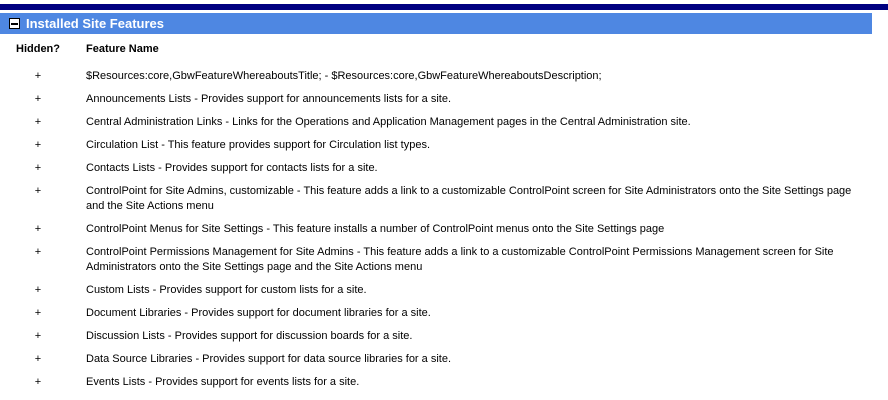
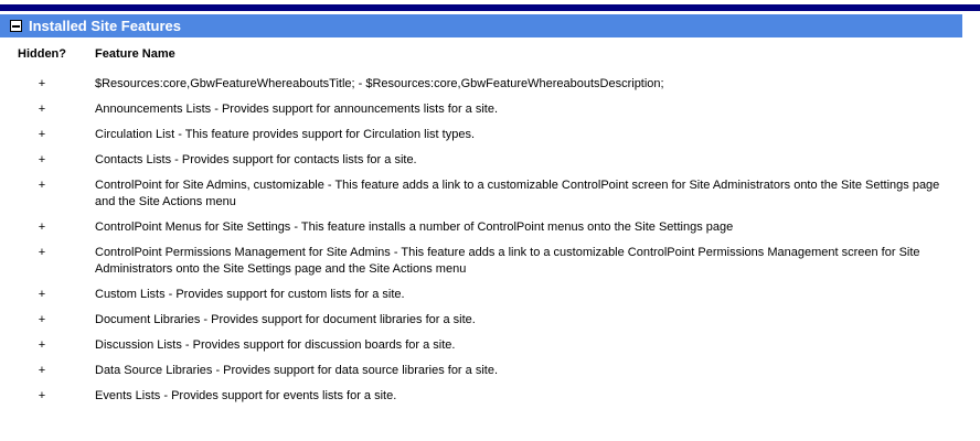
  Installed Site Features
  Hidden?	Feature Name
  +	$Resources:core,GbwFeatureWhereaboutsTitle; - $Resources:core,GbwFeatureWhereaboutsDescription;
  +	Announcements Lists - Provides support for announcements lists for a site.
- +	Central Administration Links - Links for the Operations and Application Management pages in the Central Administration site.
  +	Circulation List - This feature provides support for Circulation list types.
  +	Contacts Lists - Provides support for contacts lists for a site.
  +	ControlPoint for Site Admins, customizable - This feature adds a link to a customizable ControlPoint screen for Site Administrators onto the Site Settings page and the Site Actions menu
  +	ControlPoint Menus for Site Settings - This feature installs a number of ControlPoint menus onto the Site Settings page
  +	ControlPoint Permissions Management for Site Admins - This feature adds a link to a customizable ControlPoint Permissions Management screen for Site Administrators onto the Site Settings page and the Site Actions menu
  +	Custom Lists - Provides support for custom lists for a site.
  +	Document Libraries - Provides support for document libraries for a site.
  +	Discussion Lists - Provides support for discussion boards for a site.
  +	Data Source Libraries - Provides support for data source libraries for a site.
  +	Events Lists - Provides support for events lists for a site.
